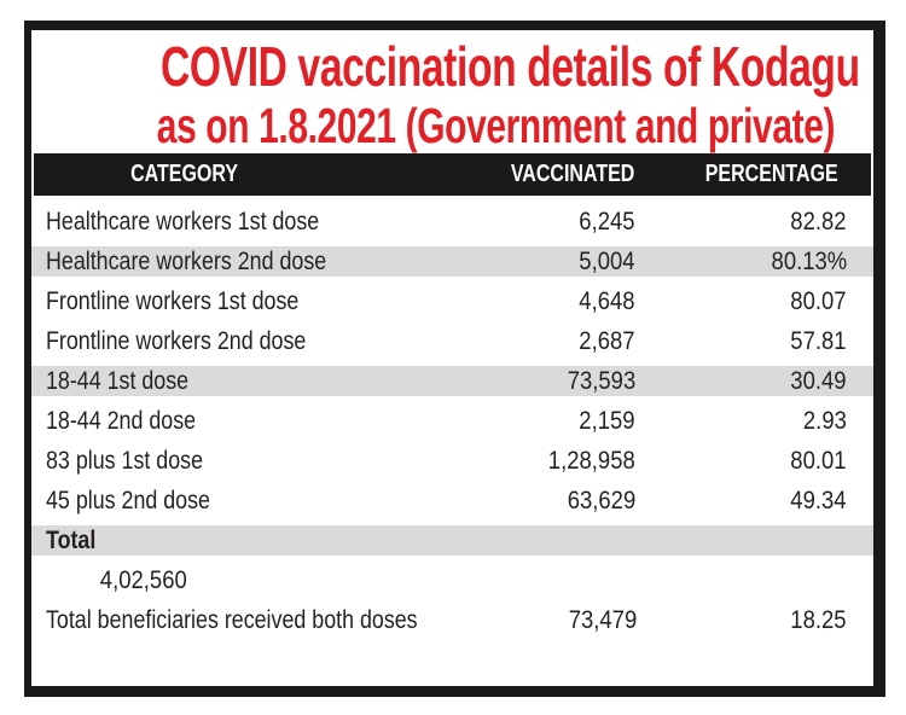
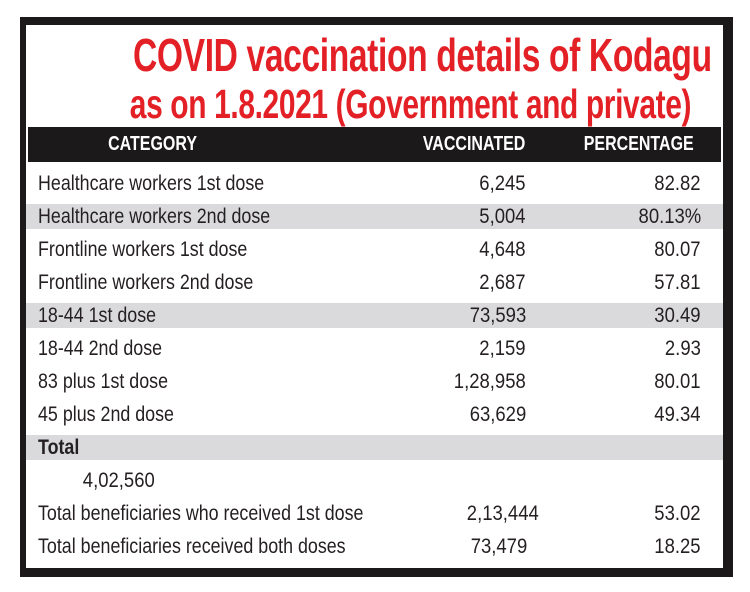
  COVID vaccination details of Kodagu
  as on 1.8.2021 (Government and private)
  CATEGORY
  VACCINATED
  PERCENTAGE
  Healthcare workers 1st dose
  6,245
  82.82
  Healthcare workers 2nd dose
  5,004
  80.13%
  Frontline workers 1st dose
  4,648
  80.07
  Frontline workers 2nd dose
  2,687
  57.81
  18-44 1st dose
  73,593
  30.49
  18-44 2nd dose
  2,159
  2.93
  83 plus 1st dose
  1,28,958
  80.01
  45 plus 2nd dose
  63,629
  49.34
  Total
  4,02,560
+ Total beneficiaries who received 1st dose
+ 2,13,444
+ 53.02
  Total beneficiaries received both doses
  73,479
  18.25
